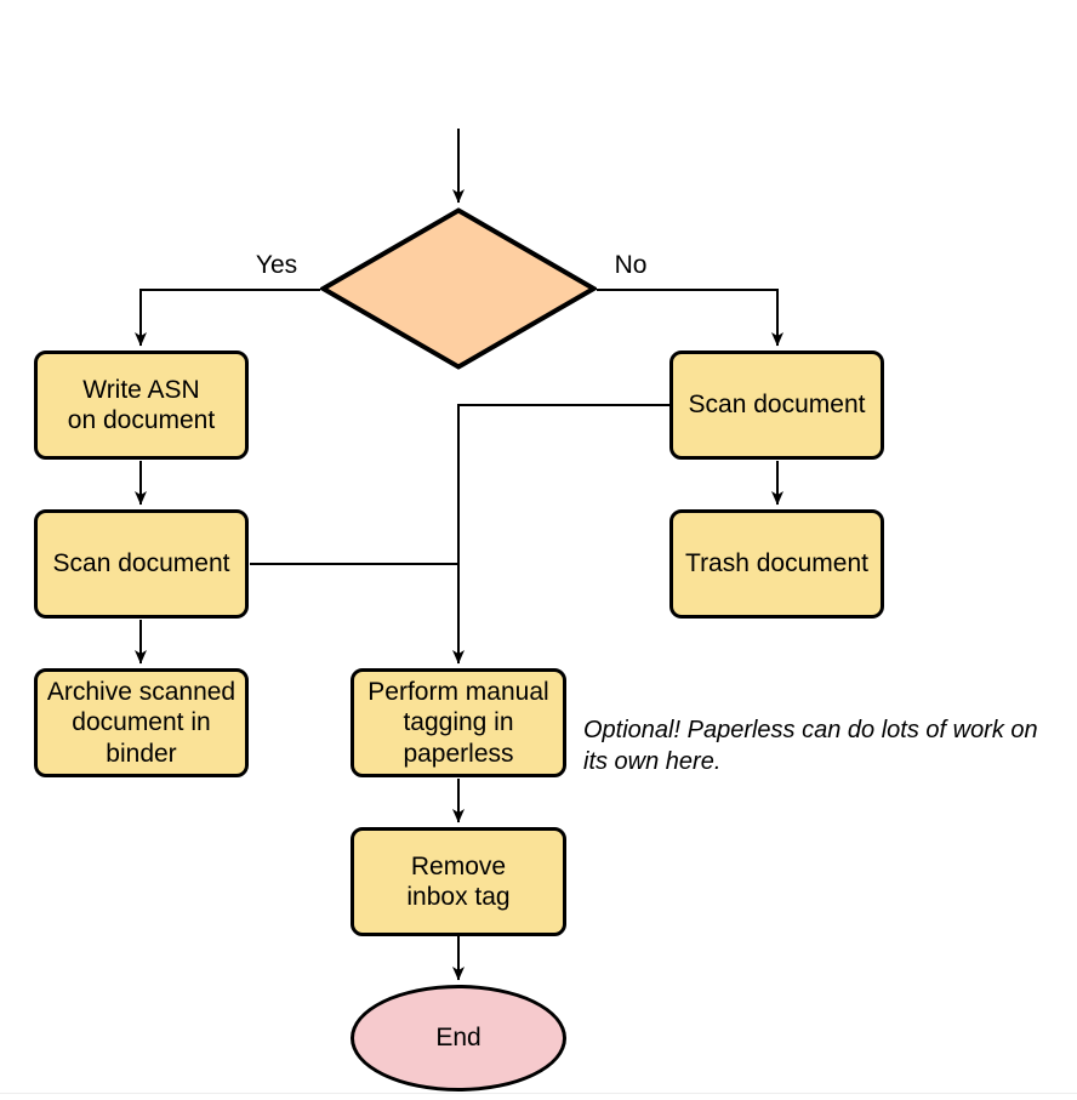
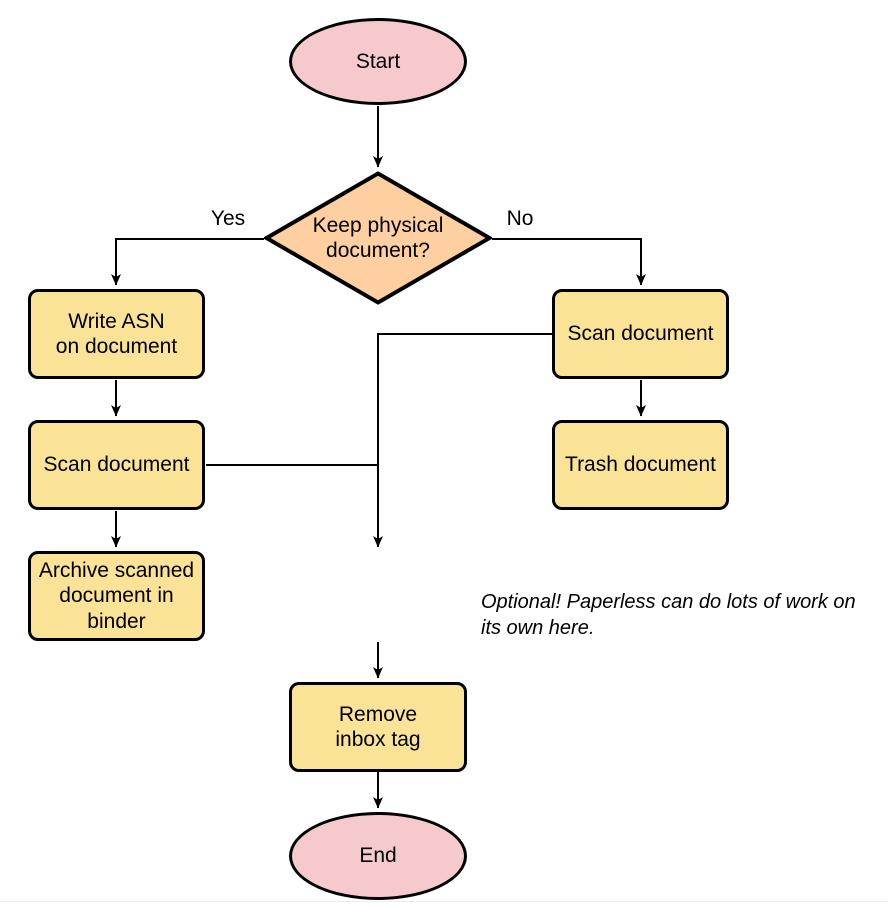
+ Start
+ Keep physical
+ document?
  Yes
  No
  Write ASN
  on document
  Scan document
  Archive scanned
  document in
  binder
  Scan document
  Trash document
- Perform manual
- tagging in
- paperless
  Optional! Paperless can do lots of work on
  its own here.
  Remove
  inbox tag
  End
